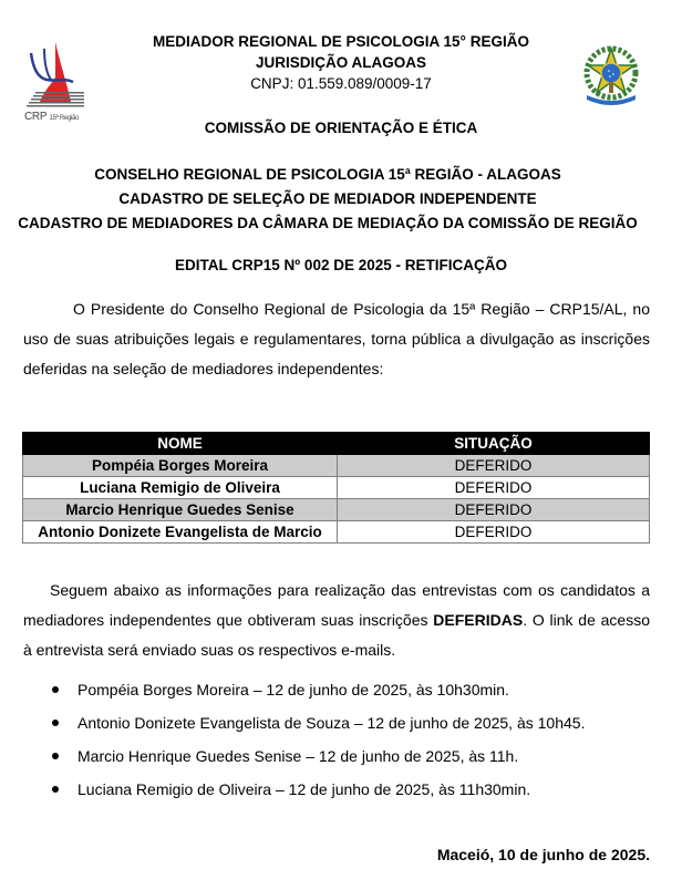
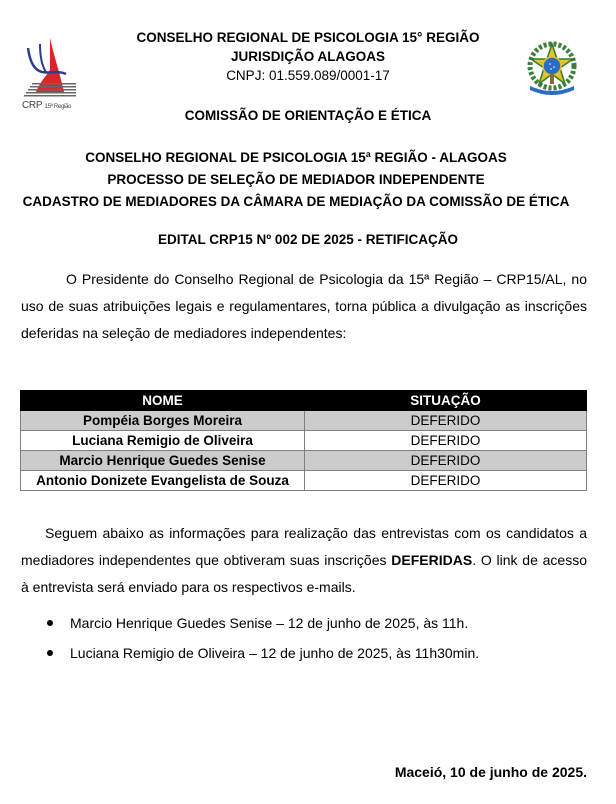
- MEDIADOR REGIONAL DE PSICOLOGIA 15° REGIÃO
+ CONSELHO REGIONAL DE PSICOLOGIA 15° REGIÃO
  JURISDIÇÃO ALAGOAS
- CNPJ: 01.559.089/0009-17
+ CNPJ: 01.559.089/0001-17
  COMISSÃO DE ORIENTAÇÃO E ÉTICA
  CONSELHO REGIONAL DE PSICOLOGIA 15ª REGIÃO - ALAGOAS
- CADASTRO DE SELEÇÃO DE MEDIADOR INDEPENDENTE
+ PROCESSO DE SELEÇÃO DE MEDIADOR INDEPENDENTE
- CADASTRO DE MEDIADORES DA CÂMARA DE MEDIAÇÃO DA COMISSÃO DE REGIÃO
+ CADASTRO DE MEDIADORES DA CÂMARA DE MEDIAÇÃO DA COMISSÃO DE ÉTICA
  EDITAL CRP15 Nº 002 DE 2025 - RETIFICAÇÃO
  O Presidente do Conselho Regional de Psicologia da 15ª Região – CRP15/AL, no uso de suas atribuições legais e regulamentares, torna pública a divulgação as inscrições deferidas na seleção de mediadores independentes:
  NOME	SITUAÇÃO
  Pompéia Borges Moreira	DEFERIDO
  Luciana Remigio de Oliveira	DEFERIDO
  Marcio Henrique Guedes Senise	DEFERIDO
- Antonio Donizete Evangelista de Marcio	DEFERIDO
+ Antonio Donizete Evangelista de Souza	DEFERIDO
- Seguem abaixo as informações para realização das entrevistas com os candidatos a mediadores independentes que obtiveram suas inscrições DEFERIDAS. O link de acesso à entrevista será enviado suas os respectivos e-mails.
+ Seguem abaixo as informações para realização das entrevistas com os candidatos a mediadores independentes que obtiveram suas inscrições DEFERIDAS. O link de acesso à entrevista será enviado para os respectivos e-mails.
- Pompéia Borges Moreira – 12 de junho de 2025, às 10h30min.
- Antonio Donizete Evangelista de Souza – 12 de junho de 2025, às 10h45.
  Marcio Henrique Guedes Senise – 12 de junho de 2025, às 11h.
  Luciana Remigio de Oliveira – 12 de junho de 2025, às 11h30min.
  Maceió, 10 de junho de 2025.
